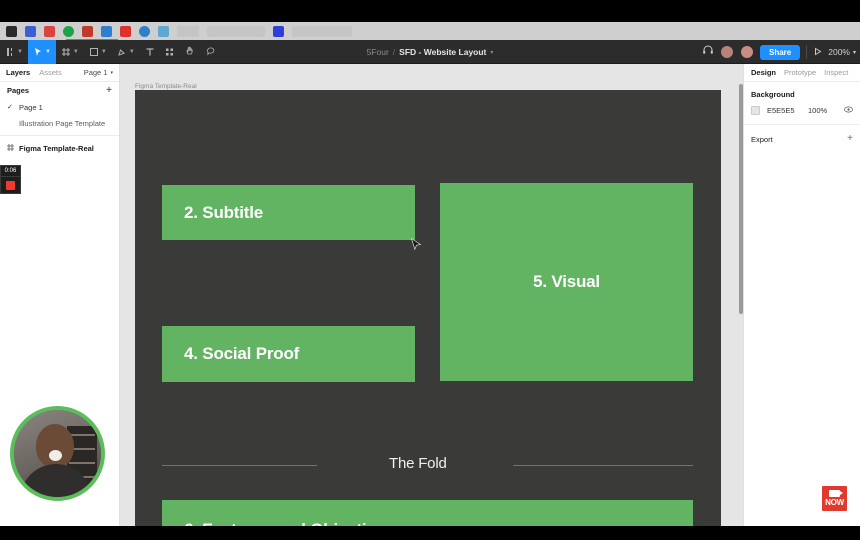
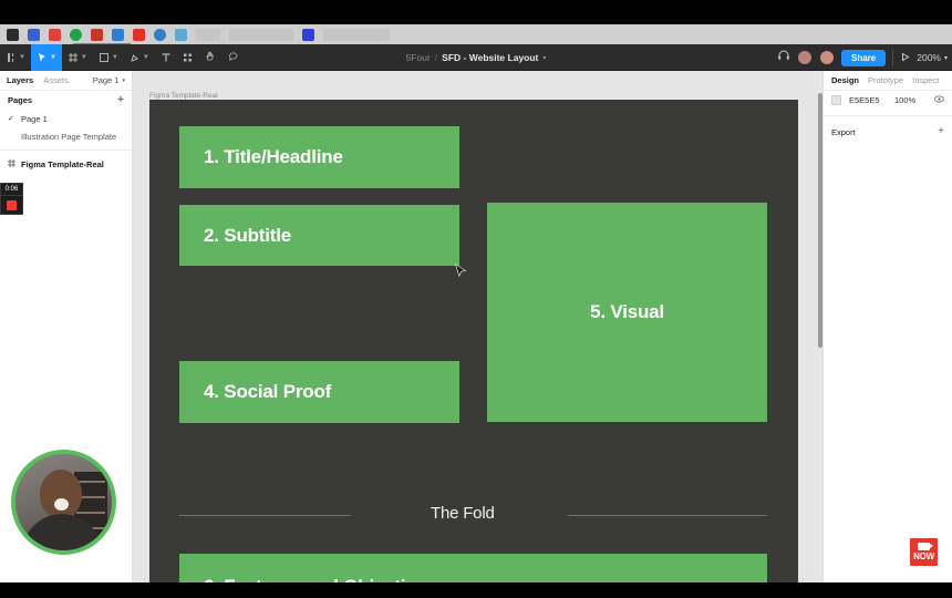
  5Four
  /
  SFD - Website Layout
  Share
  200%
  Layers
  Assets
  Page 1
  Pages
  +
  Page 1
  Illustration Page Template
  Figma Template-Real
+ 1. Title/Headline
  2. Subtitle
  4. Social Proof
  5. Visual
  The Fold
  Design
  Prototype
  Inspect
- Background
  E5E5E5
  100%
  Export
  +
  NOW
